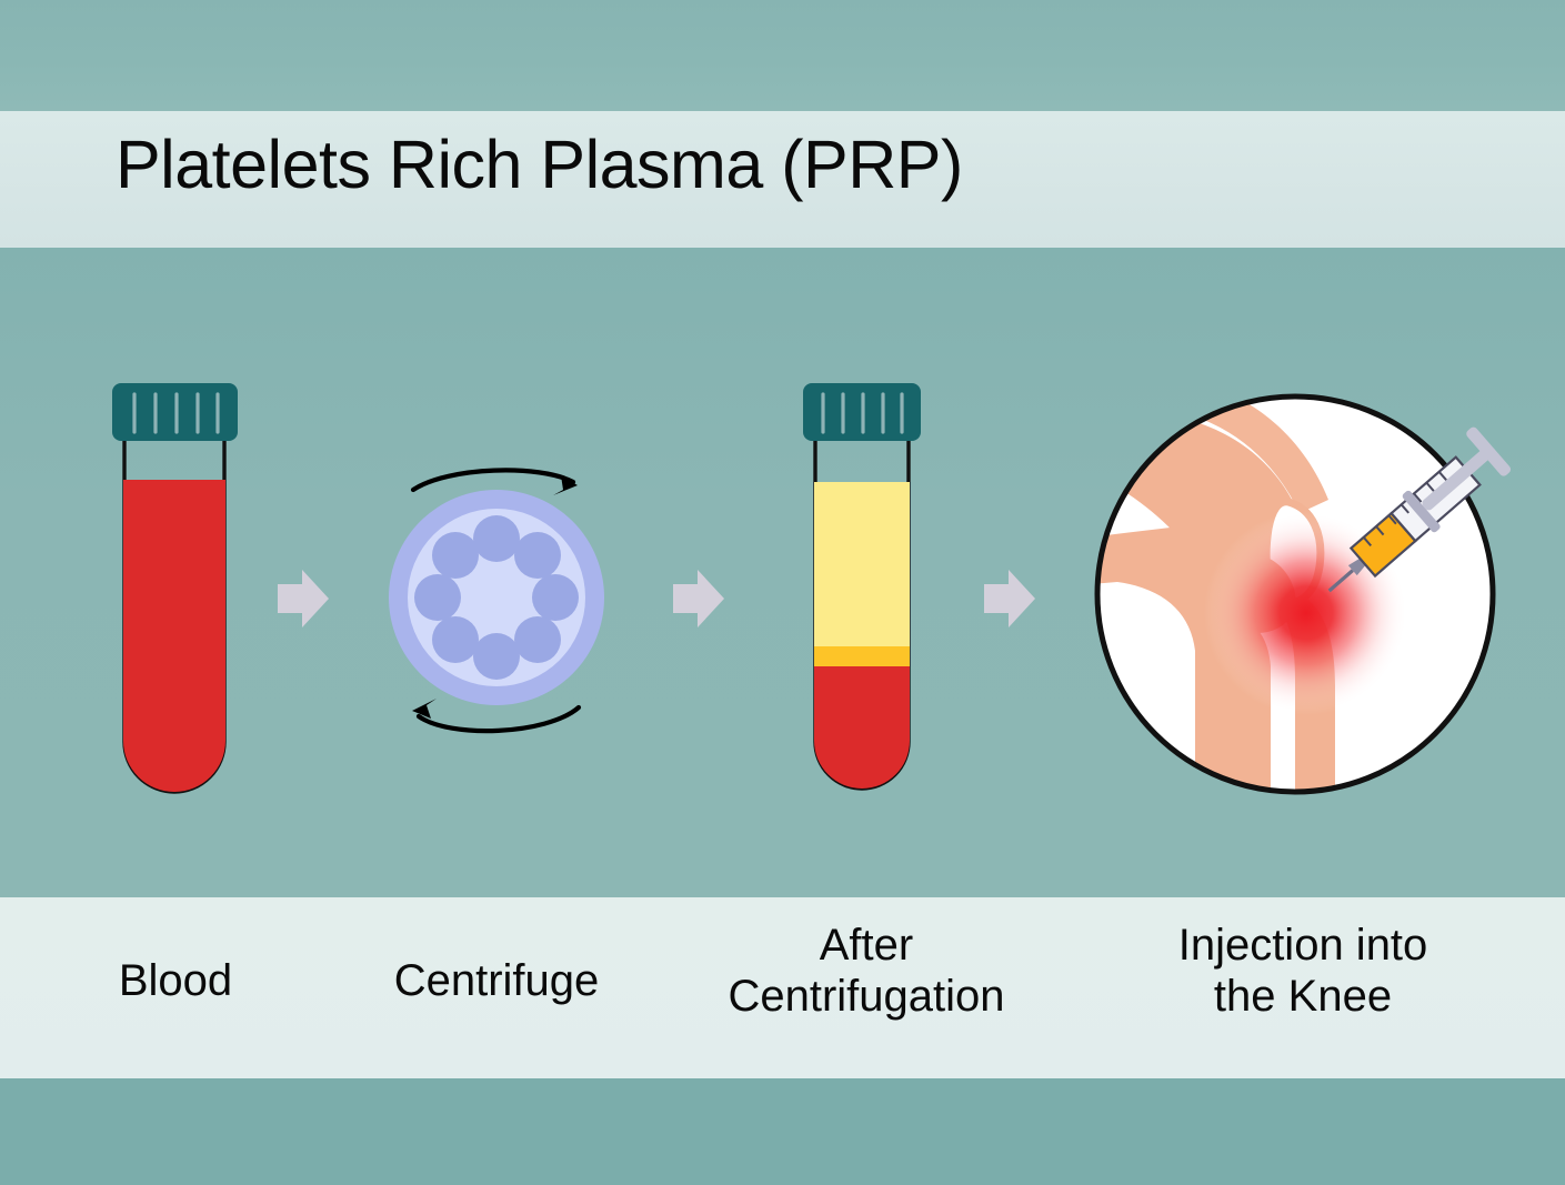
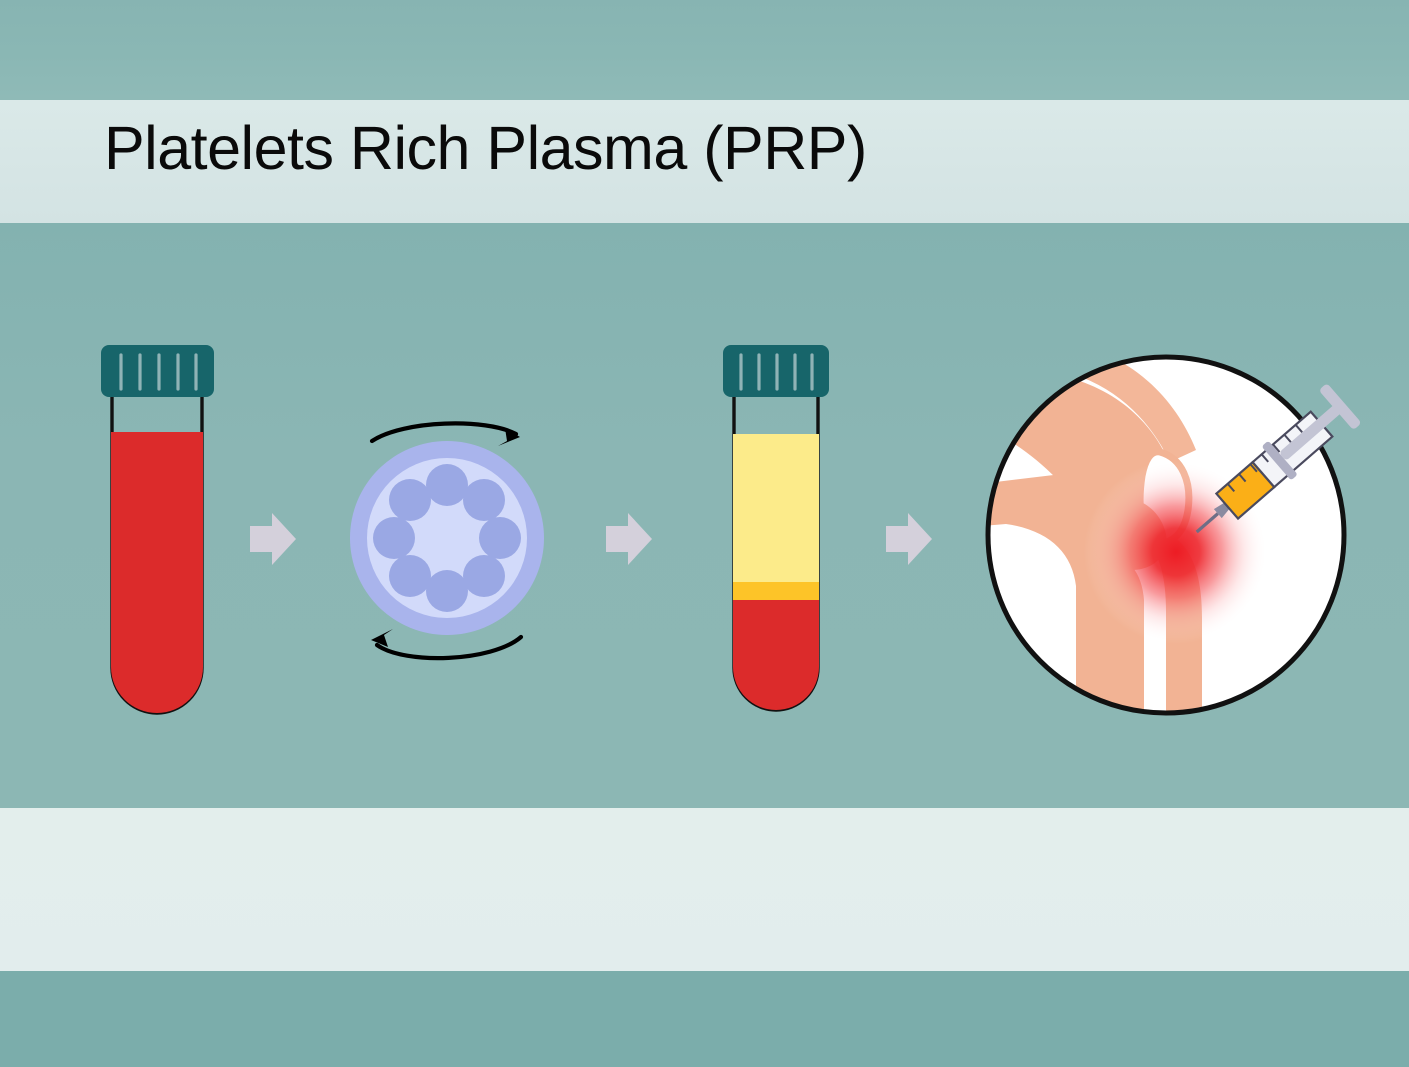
  Platelets Rich Plasma (PRP)
- Blood
- Centrifuge
- After
- Centrifugation
- Injection into
- the Knee
